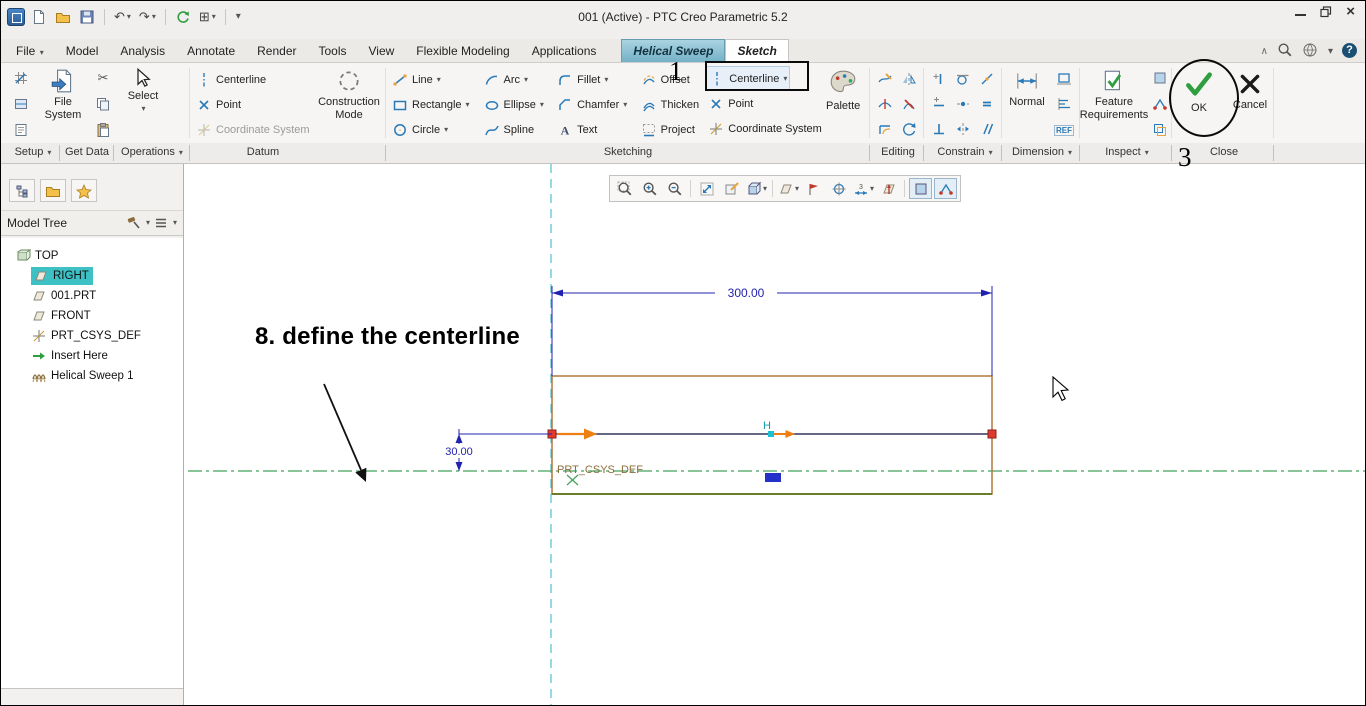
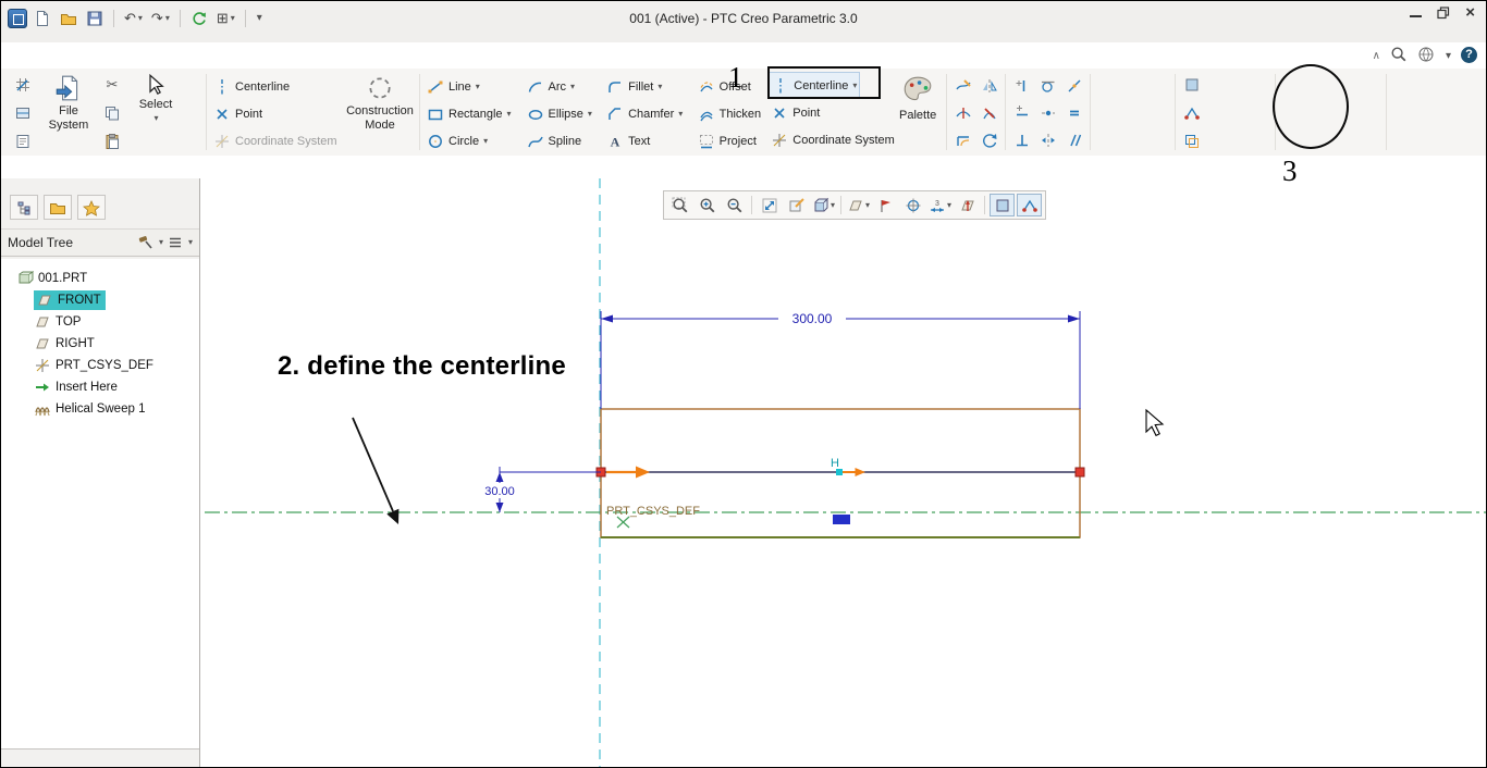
  ↶
  ▾
  ↷
  ▾
  ⊞
  ▾
  ▾
- 001 (Active) - PTC Creo Parametric 5.2
+ 001 (Active) - PTC Creo Parametric 3.0
  ×
- File ▾
- Model
- Analysis
- Annotate
- Render
- Tools
- View
- Flexible Modeling
- Applications
- Helical Sweep
- Sketch
  ∧
  ▾
  ?
  File System
  ✂
  Select
  ▾
  Centerline
  Point
  Coordinate System
  Construction Mode
  Line
  ▾
  Rectangle
  ▾
  Circle
  ▾
  Arc
  ▾
  Ellipse
  ▾
  Spline
  Fillet
  ▾
  Chamfer
  ▾
  A
  Text
  Offset
  Thicken
  Project
  Centerline
  ▾
  Point
  Coordinate System
  Palette
- Normal
- REF
- Feature Requirements
- OK
- Cancel
- Setup ▾
- Get Data
- Operations ▾
- Datum
- Sketching
- Editing
- Constrain ▾
- Dimension ▾
- Inspect ▾
- Close
  Model Tree
  ▾
  ▾
- TOP
+ 001.PRT
- RIGHT
+ FRONT
- 001.PRT
+ TOP
- FRONT
+ RIGHT
  PRT_CSYS_DEF
  Insert Here
  Helical Sweep 1
  ▾
  ▾
  ▾
  300.00
  H
  30.00
  PRT_CSYS_DEF
- 8. define the centerline
+ 2. define the centerline
  1
  3
